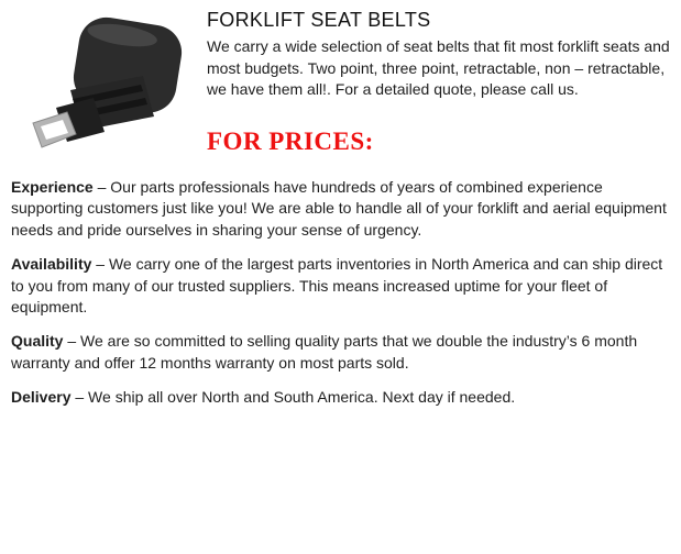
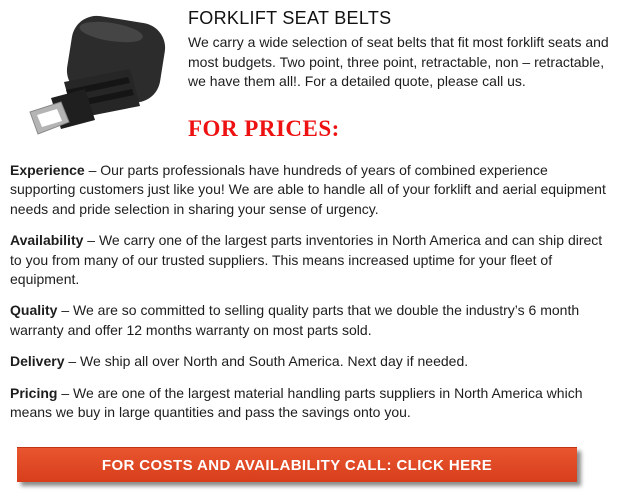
  FORKLIFT SEAT BELTS
  We carry a wide selection of seat belts that fit most forklift seats and most budgets. Two point, three point, retractable, non – retractable, we have them all!. For a detailed quote, please call us.
  FOR PRICES:
- Experience – Our parts professionals have hundreds of years of combined experience supporting customers just like you! We are able to handle all of your forklift and aerial equipment needs and pride ourselves in sharing your sense of urgency.
+ Experience – Our parts professionals have hundreds of years of combined experience supporting customers just like you! We are able to handle all of your forklift and aerial equipment needs and pride selection in sharing your sense of urgency.
  Availability – We carry one of the largest parts inventories in North America and can ship direct to you from many of our trusted suppliers. This means increased uptime for your fleet of equipment.
  Quality – We are so committed to selling quality parts that we double the industry’s 6 month warranty and offer 12 months warranty on most parts sold.
  Delivery – We ship all over North and South America. Next day if needed.
+ Pricing – We are one of the largest material handling parts suppliers in North America which means we buy in large quantities and pass the savings onto you.
+ FOR COSTS AND AVAILABILITY CALL: CLICK HERE
